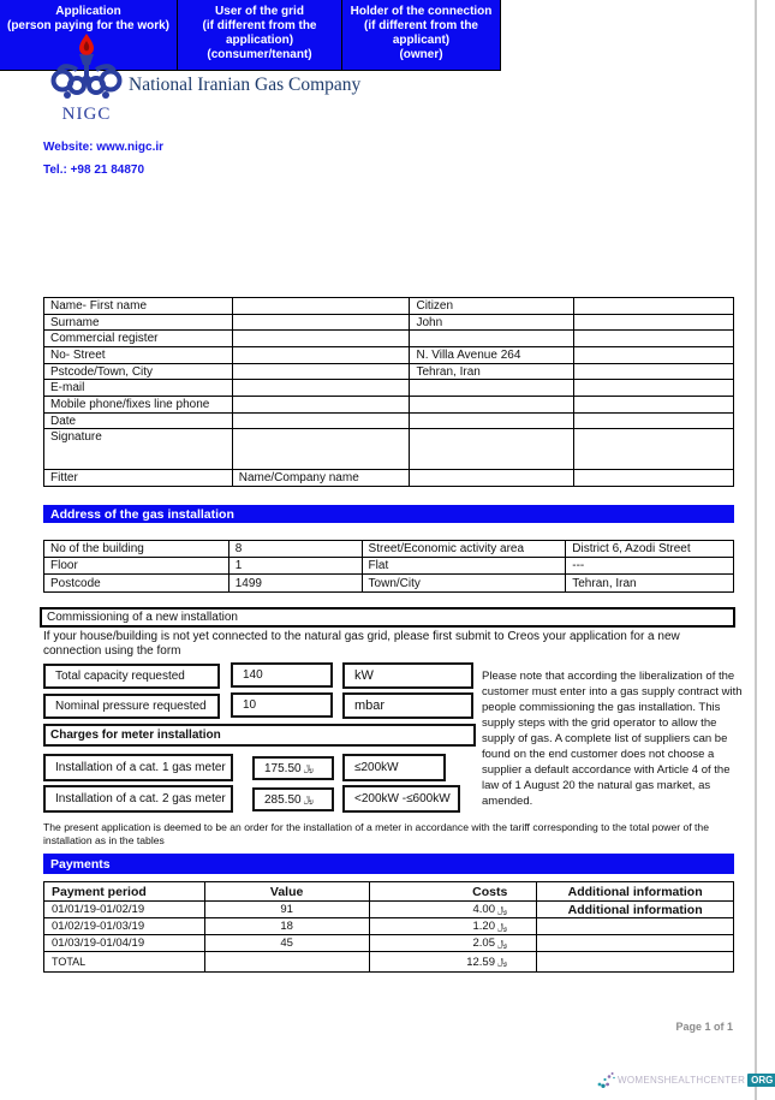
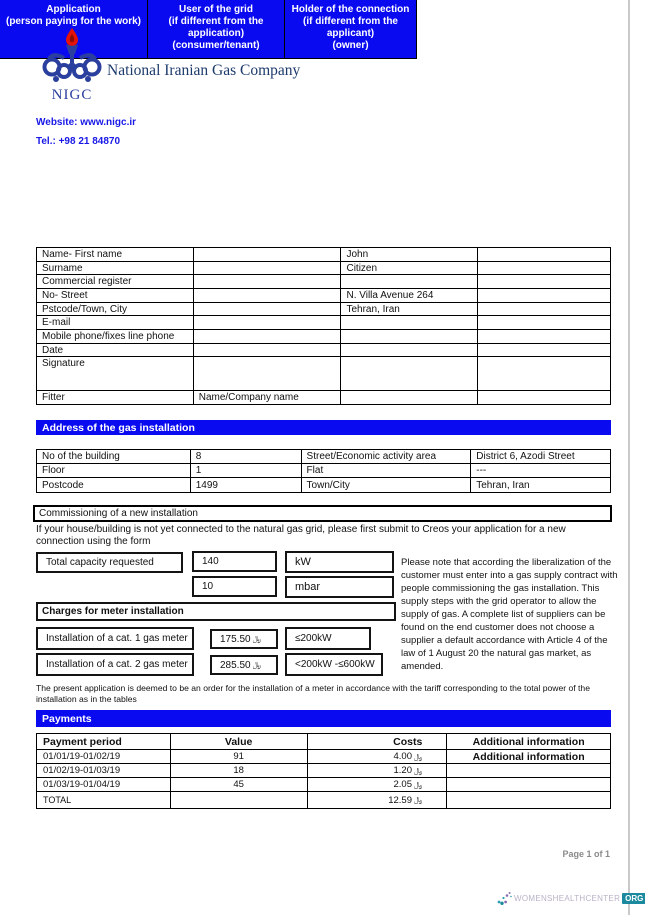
  NIGC
  National Iranian Gas Company
  Website: www.nigc.ir
  Tel.: +98 21 84870
  Application
  (person paying for the work)
  User of the grid
  (if different from the application)
  (consumer/tenant)
  Holder of the connection
  (if different from the applicant)
  (owner)
  Name- First name
- Citizen
+ John
  Surname
- John
+ Citizen
  Commercial register
  No- Street
  N. Villa Avenue 264
  Pstcode/Town, City
  Tehran, Iran
  E-mail
  Mobile phone/fixes line phone
  Date
  Signature
  Fitter
  Name/Company name
  Address of the gas installation
  No of the building
  8
  Street/Economic activity area
  District 6, Azodi Street
  Floor
  1
  Flat
  ---
  Postcode
  1499
  Town/City
  Tehran, Iran
  Commissioning of a new installation
  If your house/building is not yet connected to the natural gas grid, please first submit to Creos your application for a new connection using the form
  Total capacity requested
  140
  kW
- Nominal pressure requested
  10
  mbar
  Charges for meter installation
  Installation of a cat. 1 gas meter
  175.50
  ﷼
  ≤200kW
  Installation of a cat. 2 gas meter
  285.50
  ﷼
  <200kW -≤600kW
  Please note that according the liberalization of the customer must enter into a gas supply contract with people commissioning the gas installation. This supply steps with the grid operator to allow the supply of gas. A complete list of suppliers can be found on the end customer does not choose a supplier a default accordance with Article 4 of the law of 1 August 20 the natural gas market, as amended.
  The present application is deemed to be an order for the installation of a meter in accordance with the tariff corresponding to the total power of the installation as in the tables
  Payments
  Payment period
  Value
  Costs
  Additional information
  01/01/19-01/02/19
  91
  4.00
  ﷼
  Additional information
  01/02/19-01/03/19
  18
  1.20
  ﷼
  01/03/19-01/04/19
  45
  2.05
  ﷼
  TOTAL
  12.59
  ﷼
  Page 1 of 1
  WOMENSHEALTHCENTER
  ORG
